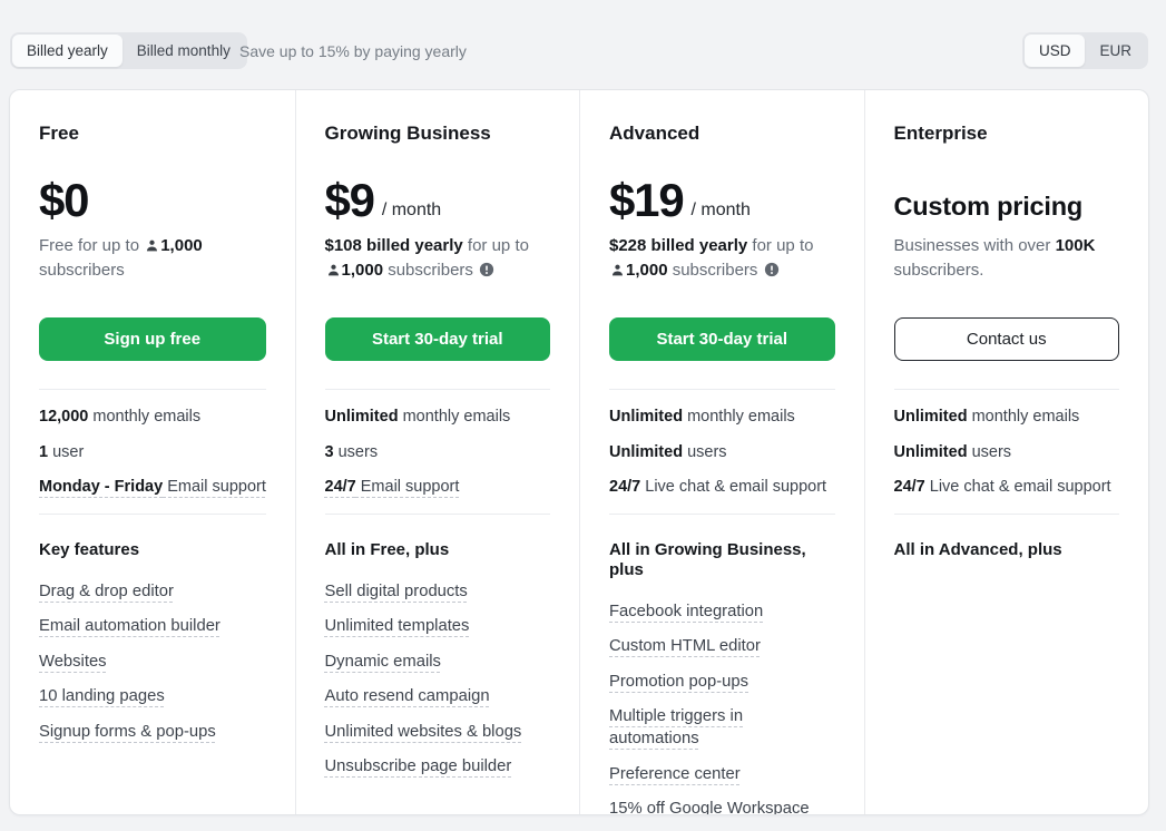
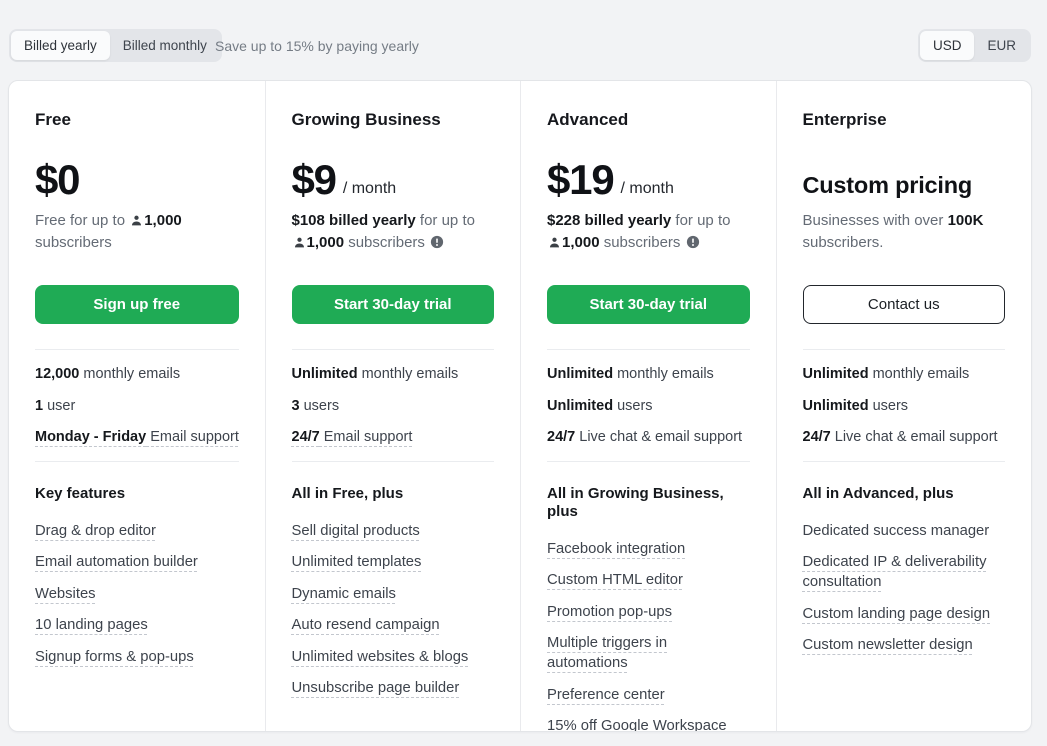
  Billed yearly
  Billed monthly
  Save up to 15% by paying yearly
  USD
  EUR
  Free
  $0
  Free for up to 1,000 subscribers
  Sign up free
  12,000 monthly emails
  1 user
  Monday - Friday Email support
  Key features
  Drag & drop editor
  Email automation builder
  Websites
  10 landing pages
  Signup forms & pop-ups
  Growing Business
  $9
  / month
  $108 billed yearly for up to
  1,000 subscribers
  Start 30-day trial
  Unlimited monthly emails
  3 users
  24/7 Email support
  All in Free, plus
  Sell digital products
  Unlimited templates
  Dynamic emails
  Auto resend campaign
  Unlimited websites & blogs
  Unsubscribe page builder
  Advanced
  $19
  / month
  $228 billed yearly for up to
  1,000 subscribers
  Start 30-day trial
  Unlimited monthly emails
  Unlimited users
  24/7 Live chat & email support
  All in Growing Business, plus
  Facebook integration
  Custom HTML editor
  Promotion pop-ups
  Multiple triggers in automations
  Preference center
  15% off Google Workspace
  Enterprise
  Custom pricing
  Businesses with over 100K subscribers.
  Contact us
  Unlimited monthly emails
  Unlimited users
  24/7 Live chat & email support
  All in Advanced, plus
+ Dedicated success manager
+ Dedicated IP & deliverability consultation
+ Custom landing page design
+ Custom newsletter design
